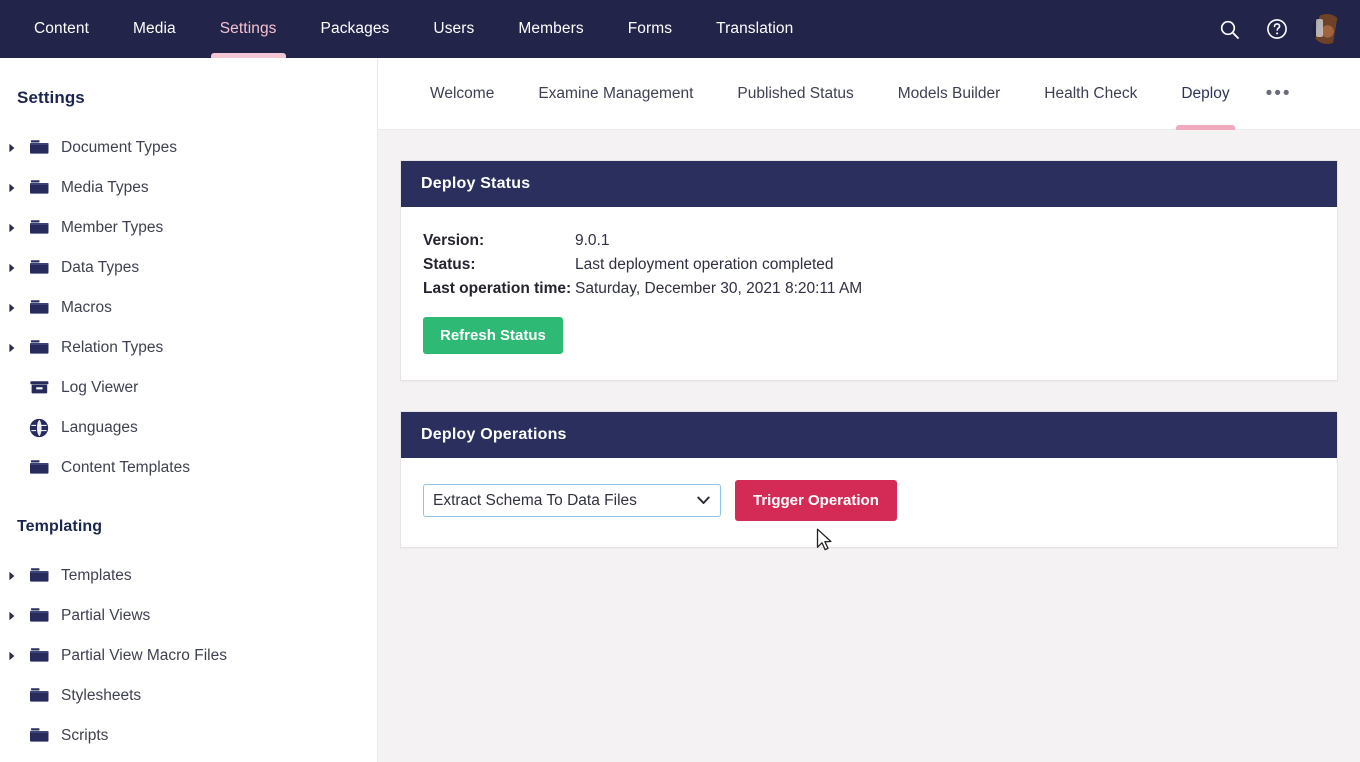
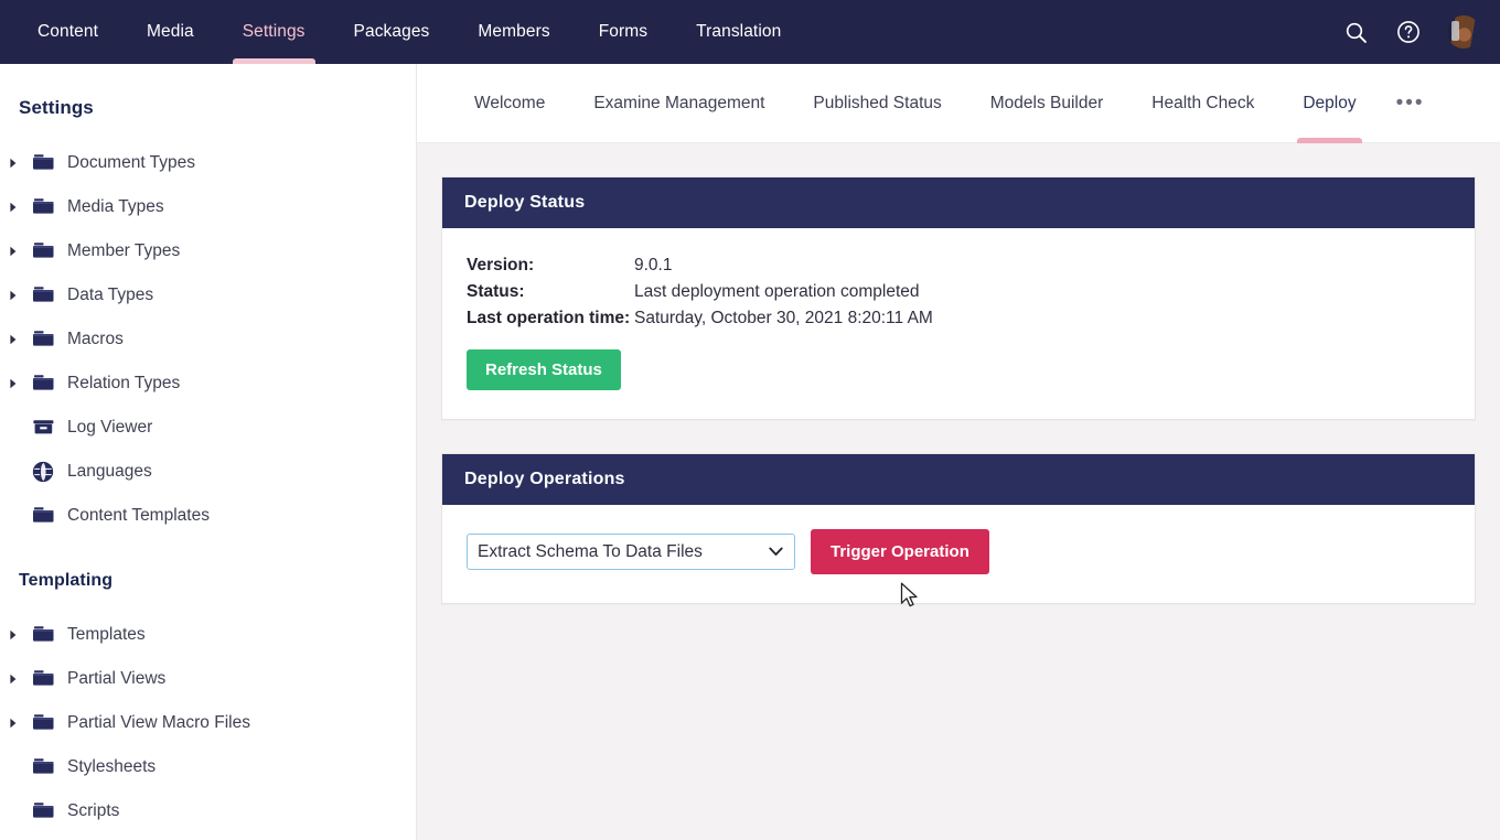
  Content
  Media
  Settings
  Packages
- Users
  Members
  Forms
  Translation
  Settings
  Document Types
  Media Types
  Member Types
  Data Types
  Macros
  Relation Types
  Log Viewer
  Languages
  Content Templates
  Templating
  Templates
  Partial Views
  Partial View Macro Files
  Stylesheets
  Scripts
  Welcome
  Examine Management
  Published Status
  Models Builder
  Health Check
  Deploy
  •••
  Deploy Status
  Version:
  9.0.1
  Status:
  Last deployment operation completed
  Last operation time:
- Saturday, December 30, 2021 8:20:11 AM
+ Saturday, October 30, 2021 8:20:11 AM
  Refresh Status
  Deploy Operations
  Extract Schema To Data Files
  Trigger Operation
